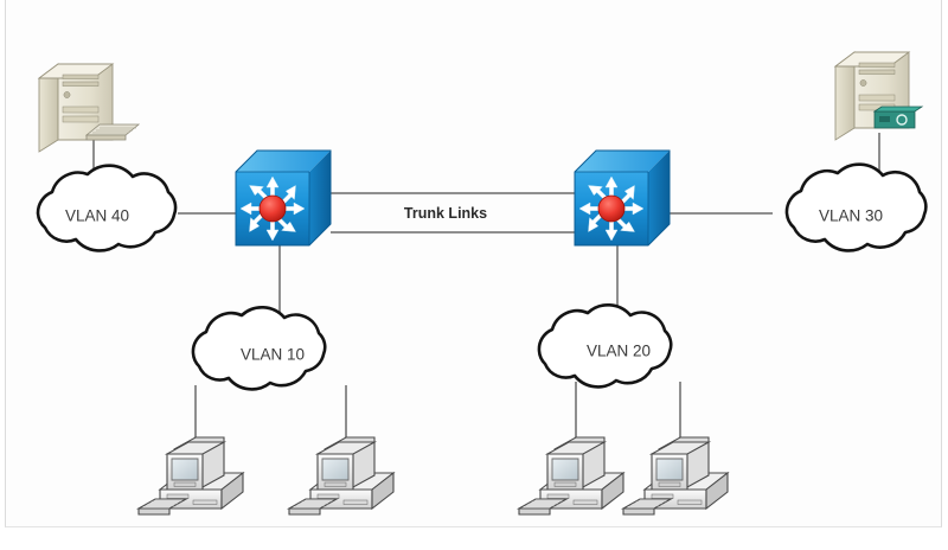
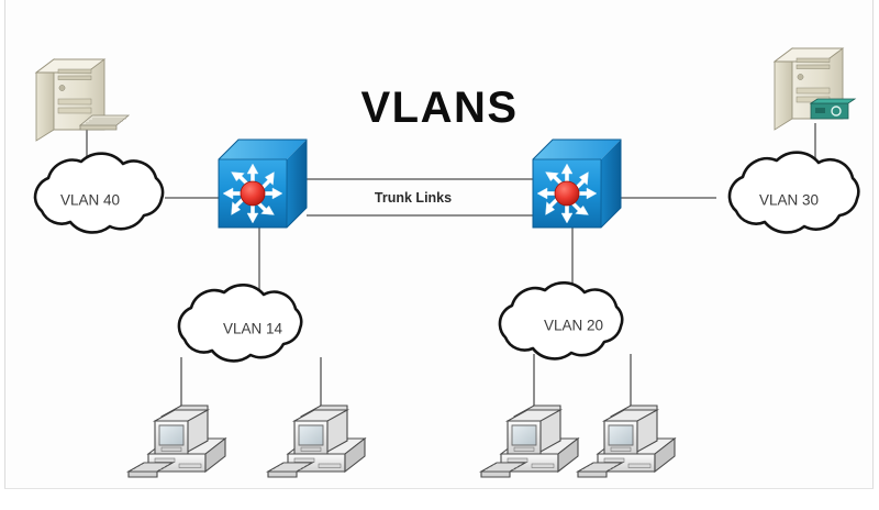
+ VLANS
  VLAN 40
  VLAN 30
- VLAN 10
+ VLAN 14
  VLAN 20
  Trunk Links
